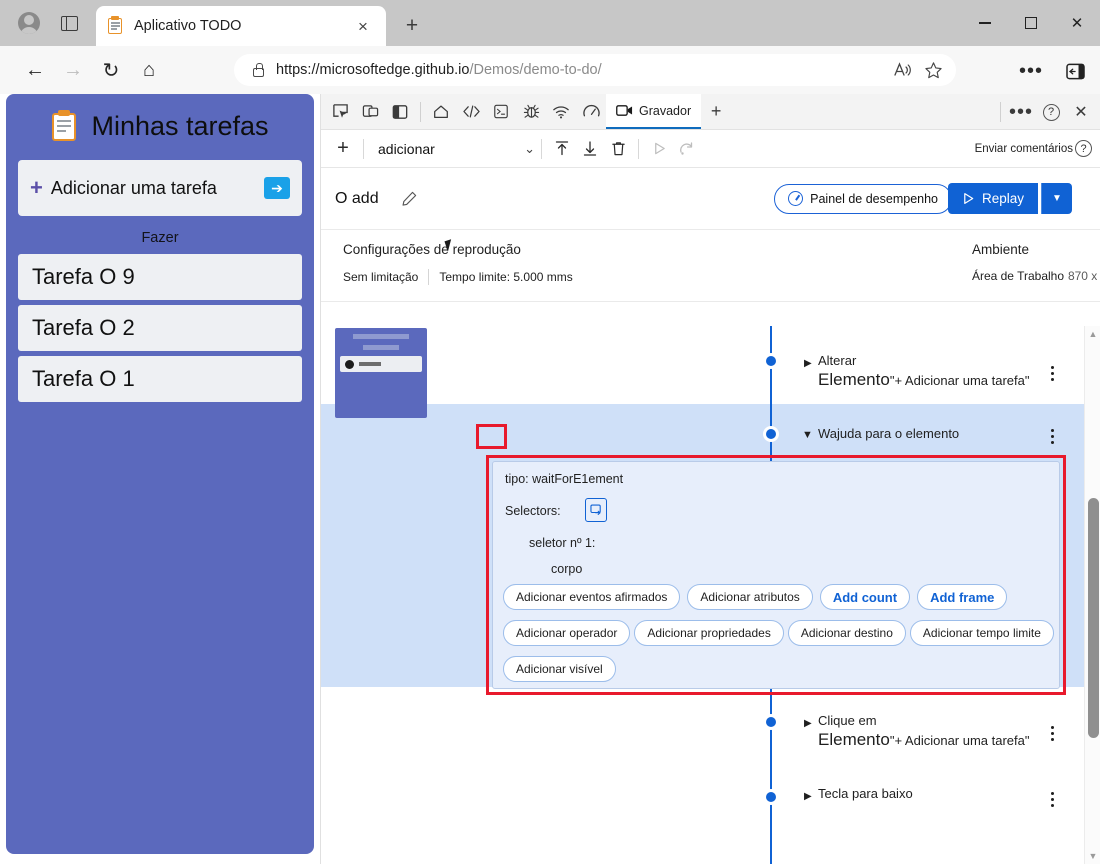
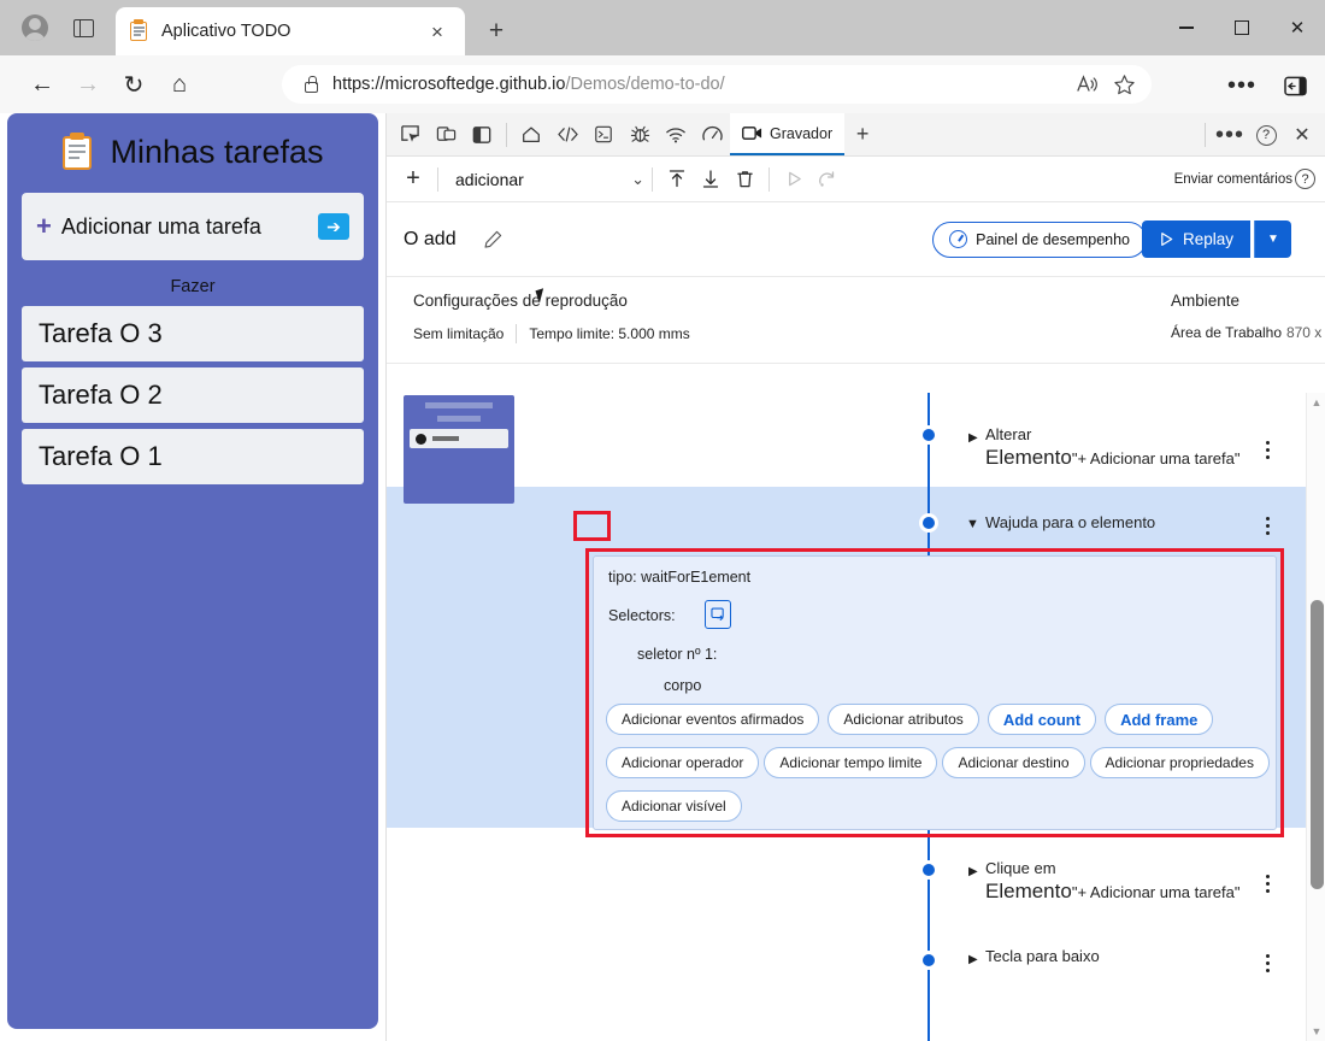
  Aplicativo TODO
  ×
  +
  ✕
  ←
  →
  ↻
  ⌂
  https://microsoftedge.github.io/Demos/demo-to-do/
  •••
  Minhas tarefas
  +
  Adicionar uma tarefa
  ➔
  Fazer
- Tarefa O 9
+ Tarefa O 3
  Tarefa O 2
  Tarefa O 1
  Gravador
  +
  •••
  ?
  ✕
  +
  adicionar
  ⌄
  Enviar comentários
  ?
  O add
  Painel de desempenho
  Replay
  ▼
  Configurações de reprodução
  Sem limitação
  Tempo limite: 5.000 mms
  Ambiente
  Área de Trabalho
  ▶
  Alterar
  Elemento"+ Adicionar uma tarefa"
  ▼
  Wajuda para o elemento
  ▶
  Clique em
  Elemento"+ Adicionar uma tarefa"
  ▶
  Tecla para baixo
  tipo: waitForE1ement
  Selectors:
  seletor nº 1:
  corpo
  Adicionar eventos afirmados
  Adicionar atributos
  Add count
  Add frame
  Adicionar operador
- Adicionar propriedades
+ Adicionar tempo limite
  Adicionar destino
- Adicionar tempo limite
+ Adicionar propriedades
  Adicionar visível
  ▲
  ▼
